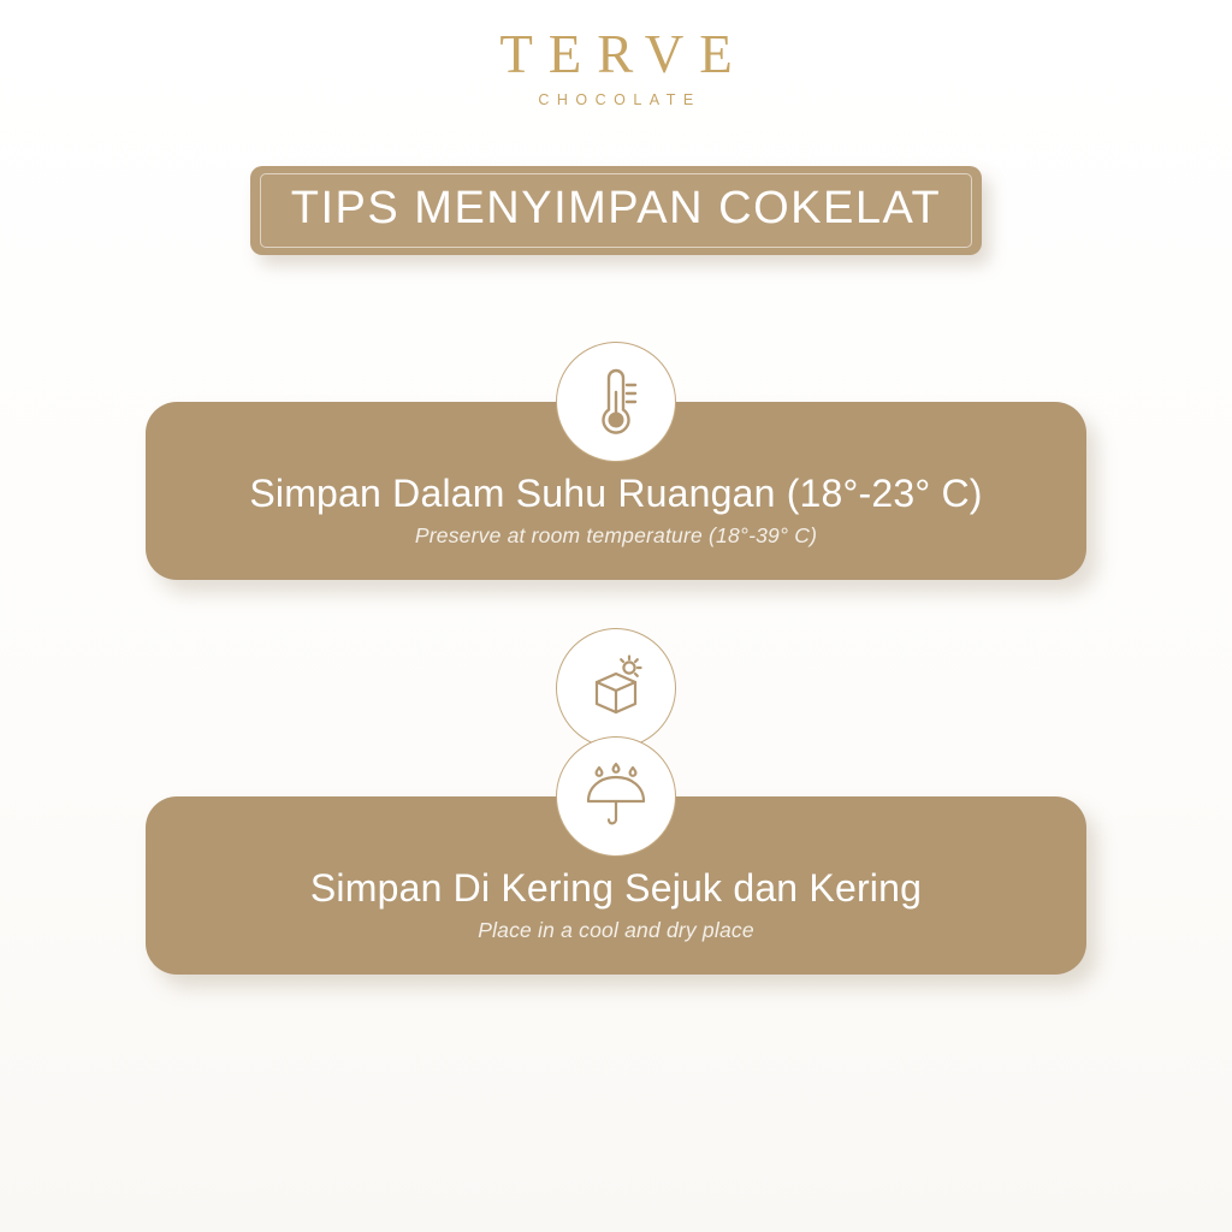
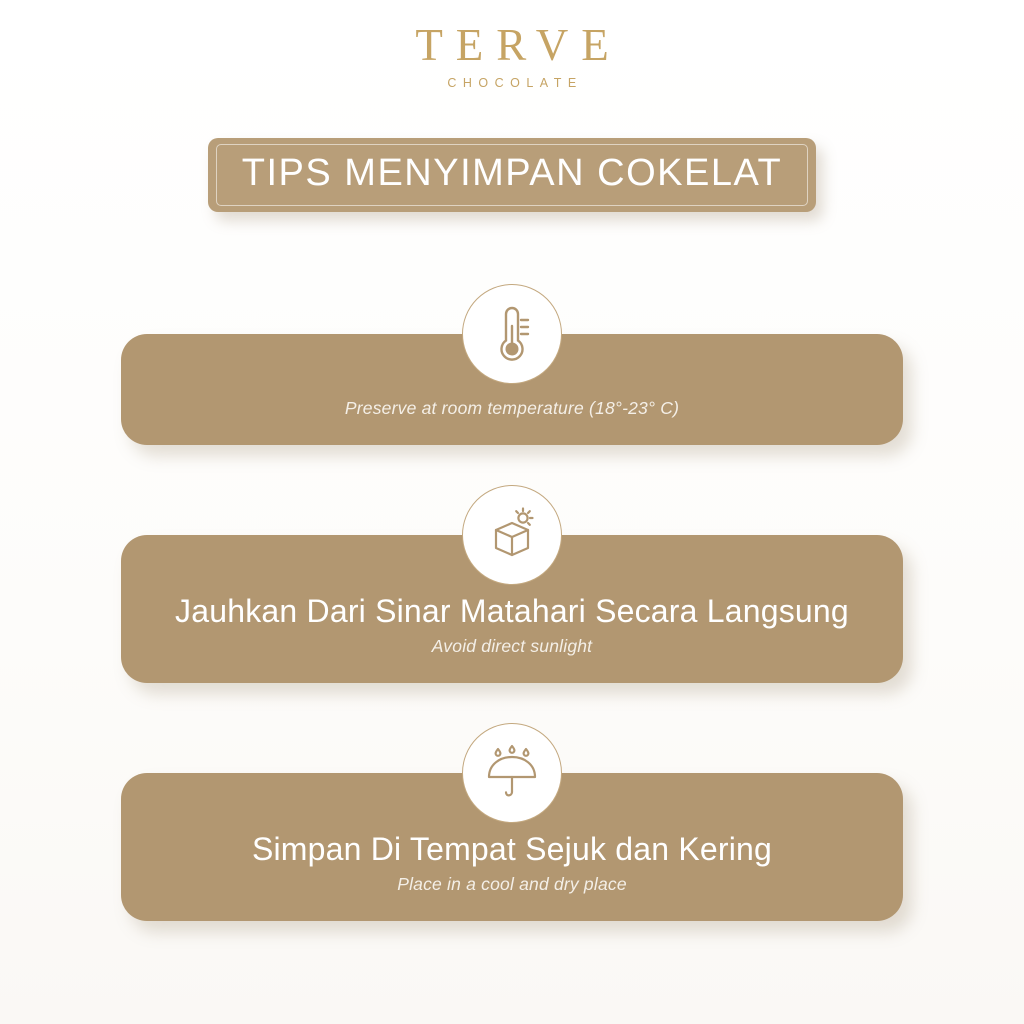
  TERVE
  CHOCOLATE
  TIPS MENYIMPAN COKELAT
- Simpan Dalam Suhu Ruangan (18°-23° C)
- Preserve at room temperature (18°-39° C)
+ Preserve at room temperature (18°-23° C)
+ Jauhkan Dari Sinar Matahari Secara Langsung
+ Avoid direct sunlight
- Simpan Di Kering Sejuk dan Kering
+ Simpan Di Tempat Sejuk dan Kering
  Place in a cool and dry place
